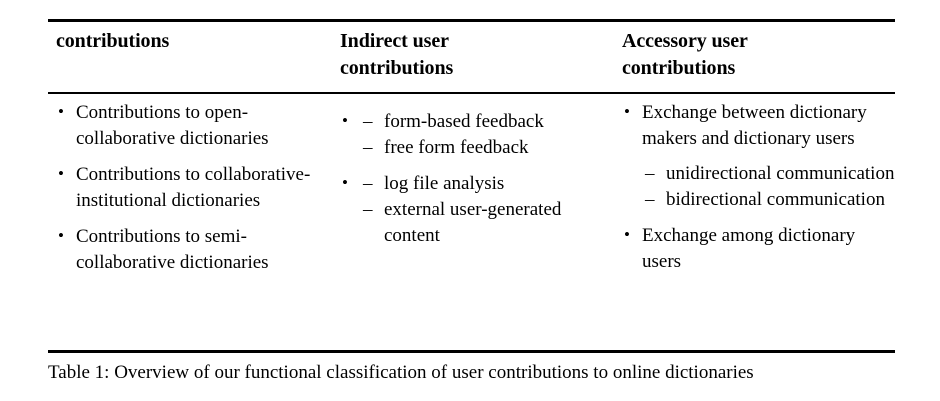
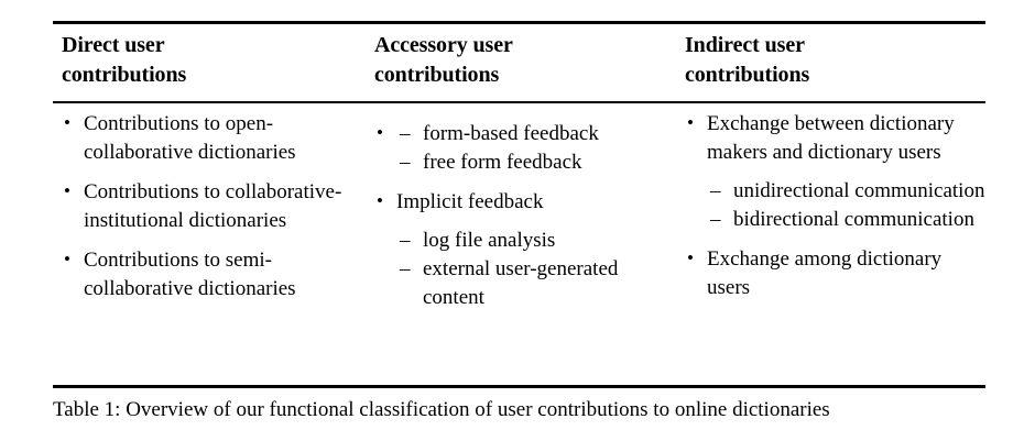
+ Direct user
  contributions
- Indirect user
+ Accessory user
  contributions
- Accessory user
+ Indirect user
  contributions
  •
  Contributions to open-collaborative dictionaries
  •
  Contributions to collaborative-institutional dictionaries
  •
  Contributions to semi-collaborative dictionaries
  •
  –
  form-based feedback
  –
  free form feedback
  •
+ Implicit feedback
  –
  log file analysis
  –
  external user-generated content
  •
  Exchange between dictionary makers and dictionary users
  –
  unidirectional communication
  –
  bidirectional communication
  •
  Exchange among dictionary users
  Table 1: Overview of our functional classification of user contributions to online dictionaries
